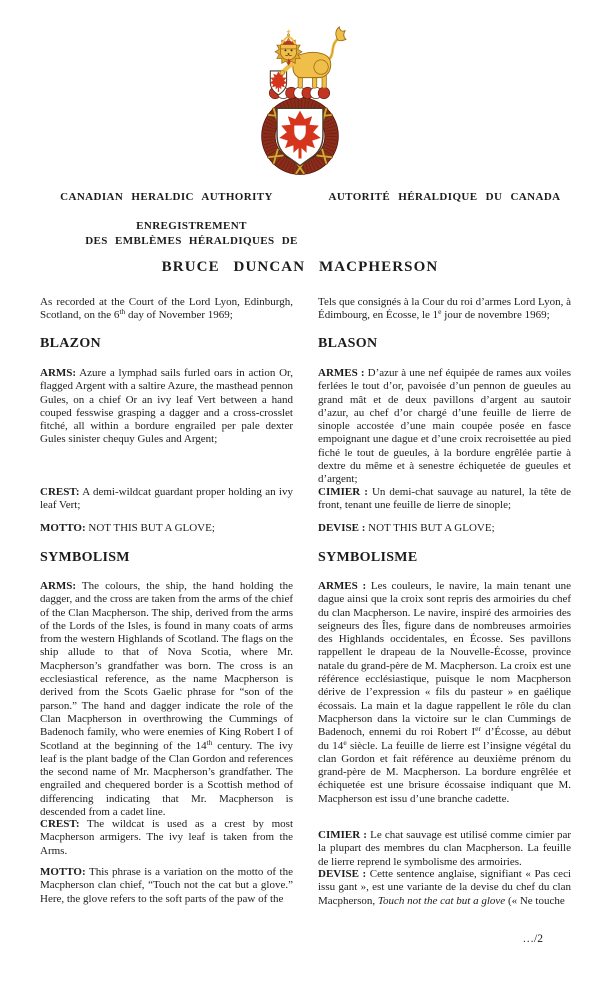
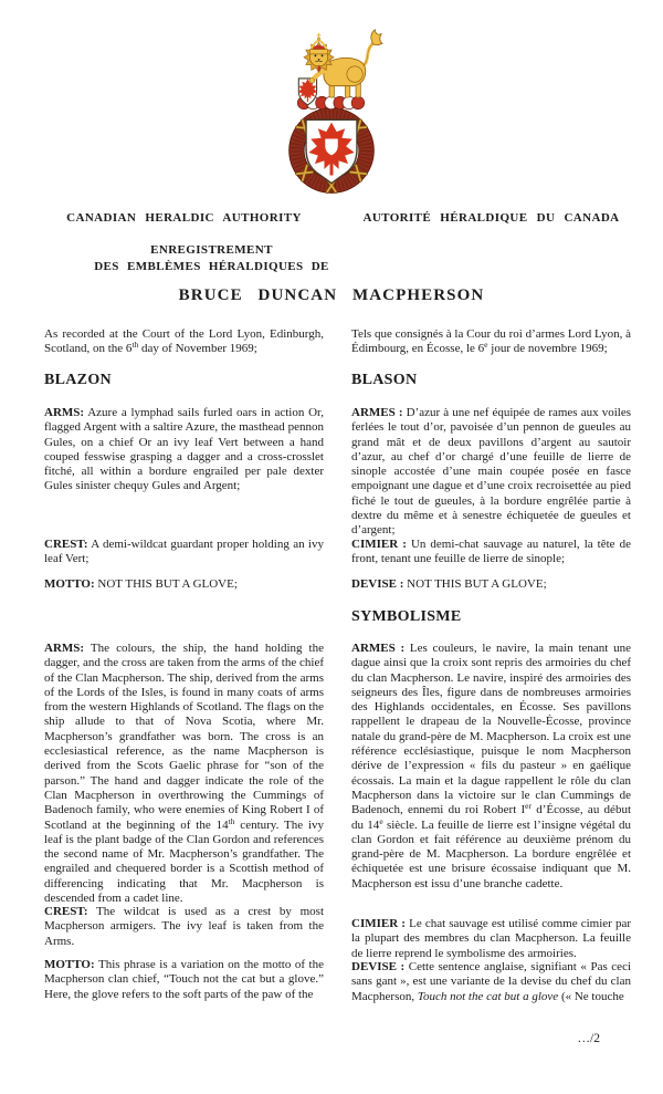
  CANADIAN HERALDIC AUTHORITY
  AUTORITÉ HÉRALDIQUE DU CANADA
  ENREGISTREMENT
  DES EMBLÈMES HÉRALDIQUES DE
  BRUCE DUNCAN MACPHERSON
  As recorded at the Court of the Lord Lyon, Edinburgh, Scotland, on the 6th day of November 1969;
  BLAZON
  ARMS: Azure a lymphad sails furled oars in action Or, flagged Argent with a saltire Azure, the masthead pennon Gules, on a chief Or an ivy leaf Vert between a hand couped fesswise grasping a dagger and a cross-crosslet fitché, all within a bordure engrailed per pale dexter Gules sinister chequy Gules and Argent;
  CREST: A demi-wildcat guardant proper holding an ivy leaf Vert;
  MOTTO: NOT THIS BUT A GLOVE;
- SYMBOLISM
  ARMS: The colours, the ship, the hand holding the dagger, and the cross are taken from the arms of the chief of the Clan Macpherson. The ship, derived from the arms of the Lords of the Isles, is found in many coats of arms from the western Highlands of Scotland. The flags on the ship allude to that of Nova Scotia, where Mr. Macpherson’s grandfather was born. The cross is an ecclesiastical reference, as the name Macpherson is derived from the Scots Gaelic phrase for “son of the parson.” The hand and dagger indicate the role of the Clan Macpherson in overthrowing the Cummings of Badenoch family, who were enemies of King Robert I of Scotland at the beginning of the 14th century. The ivy leaf is the plant badge of the Clan Gordon and references the second name of Mr. Macpherson’s grandfather. The engrailed and chequered border is a Scottish method of differencing indicating that Mr. Macpherson is descended from a cadet line.
  CREST: The wildcat is used as a crest by most Macpherson armigers. The ivy leaf is taken from the Arms.
  MOTTO: This phrase is a variation on the motto of the Macpherson clan chief, “Touch not the cat but a glove.” Here, the glove refers to the soft parts of the paw of the
- Tels que consignés à la Cour du roi d’armes Lord Lyon, à Édimbourg, en Écosse, le 1e jour de novembre 1969;
+ Tels que consignés à la Cour du roi d’armes Lord Lyon, à Édimbourg, en Écosse, le 6e jour de novembre 1969;
  BLASON
  ARMES : D’azur à une nef équipée de rames aux voiles ferlées le tout d’or, pavoisée d’un pennon de gueules au grand mât et de deux pavillons d’argent au sautoir d’azur, au chef d’or chargé d’une feuille de lierre de sinople accostée d’une main coupée posée en fasce empoignant une dague et d’une croix recroisettée au pied fiché le tout de gueules, à la bordure engrêlée partie à dextre du même et à senestre échiquetée de gueules et d’argent;
  CIMIER : Un demi-chat sauvage au naturel, la tête de front, tenant une feuille de lierre de sinople;
  DEVISE : NOT THIS BUT A GLOVE;
  SYMBOLISME
  ARMES : Les couleurs, le navire, la main tenant une dague ainsi que la croix sont repris des armoiries du chef du clan Macpherson. Le navire, inspiré des armoiries des seigneurs des Îles, figure dans de nombreuses armoiries des Highlands occidentales, en Écosse. Ses pavillons rappellent le drapeau de la Nouvelle-Écosse, province natale du grand-père de M. Macpherson. La croix est une référence ecclésiastique, puisque le nom Macpherson dérive de l’expression « fils du pasteur » en gaélique écossais. La main et la dague rappellent le rôle du clan Macpherson dans la victoire sur le clan Cummings de Badenoch, ennemi du roi Robert Ier d’Écosse, au début du 14e siècle. La feuille de lierre est l’insigne végétal du clan Gordon et fait référence au deuxième prénom du grand-père de M. Macpherson. La bordure engrêlée et échiquetée est une brisure écossaise indiquant que M. Macpherson est issu d’une branche cadette.
  CIMIER : Le chat sauvage est utilisé comme cimier par la plupart des membres du clan Macpherson. La feuille de lierre reprend le symbolisme des armoiries.
- DEVISE : Cette sentence anglaise, signifiant « Pas ceci issu gant », est une variante de la devise du chef du clan Macpherson, Touch not the cat but a glove (« Ne touche
+ DEVISE : Cette sentence anglaise, signifiant « Pas ceci sans gant », est une variante de la devise du chef du clan Macpherson, Touch not the cat but a glove (« Ne touche
  …/2
